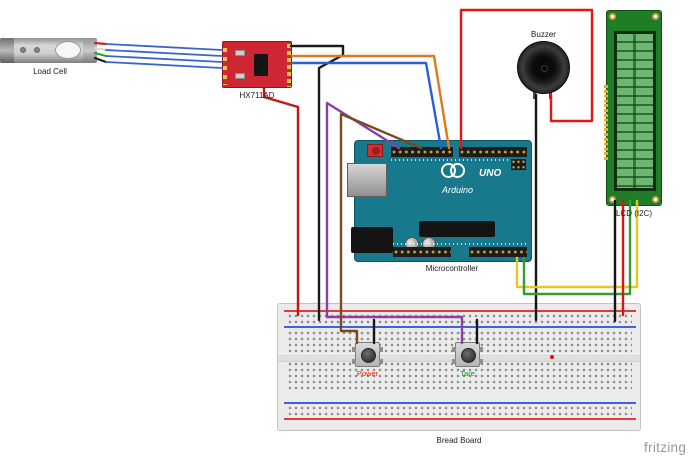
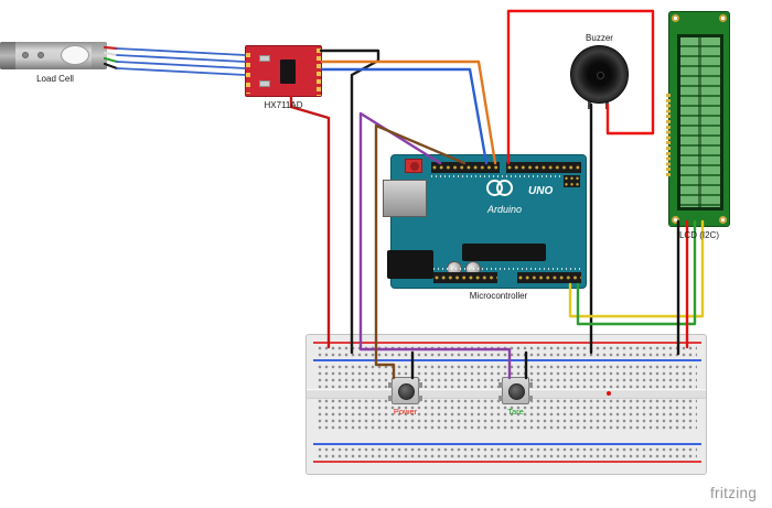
  UNO
  Arduino
  Load Cell
  HX711AD
  Buzzer
  LCD (I2C)
  Microcontroller
- Bread Board
  Power
  Tare
  fritzing
